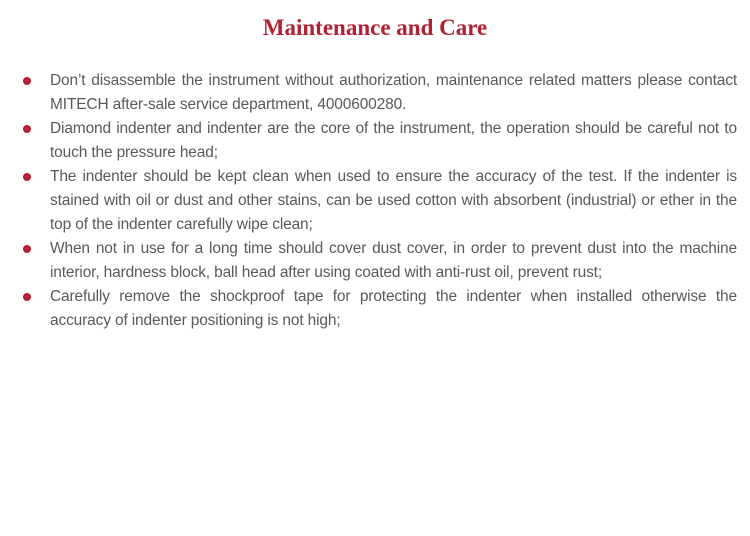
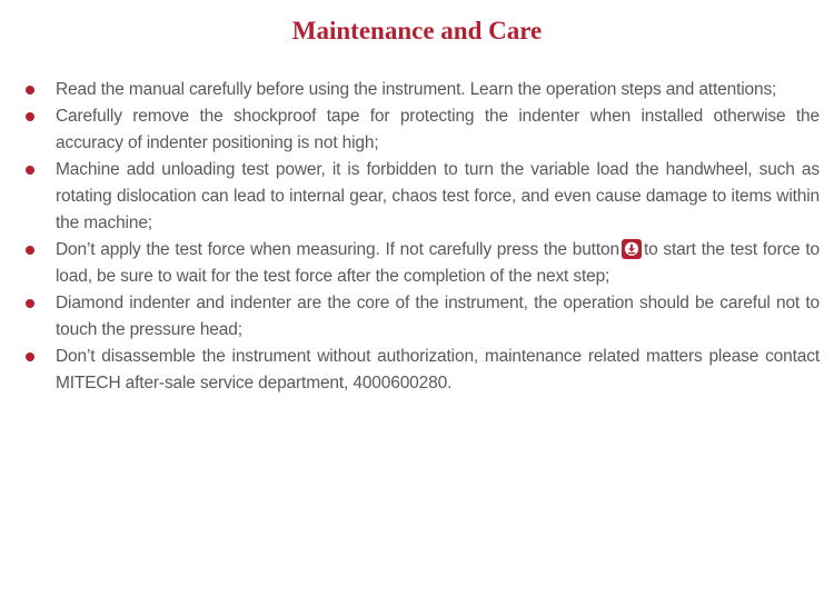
  Maintenance and Care
+ Read the manual carefully before using the instrument. Learn the operation steps and attentions;
- Don’t disassemble the instrument without authorization, maintenance related matters please contact MITECH after-sale service department, 4000600280.
+ Carefully remove the shockproof tape for protecting the indenter when installed otherwise the accuracy of indenter positioning is not high;
+ Machine add unloading test power, it is forbidden to turn the variable load the handwheel, such as rotating dislocation can lead to internal gear, chaos test force, and even cause damage to items within the machine;
+ Don’t apply the test force when measuring. If not carefully press the button to start the test force to load, be sure to wait for the test force after the completion of the next step;
  Diamond indenter and indenter are the core of the instrument, the operation should be careful not to touch the pressure head;
- The indenter should be kept clean when used to ensure the accuracy of the test. If the indenter is stained with oil or dust and other stains, can be used cotton with absorbent (industrial) or ether in the top of the indenter carefully wipe clean;
- When not in use for a long time should cover dust cover, in order to prevent dust into the machine interior, hardness block, ball head after using coated with anti-rust oil, prevent rust;
- Carefully remove the shockproof tape for protecting the indenter when installed otherwise the accuracy of indenter positioning is not high;
+ Don’t disassemble the instrument without authorization, maintenance related matters please contact MITECH after-sale service department, 4000600280.
